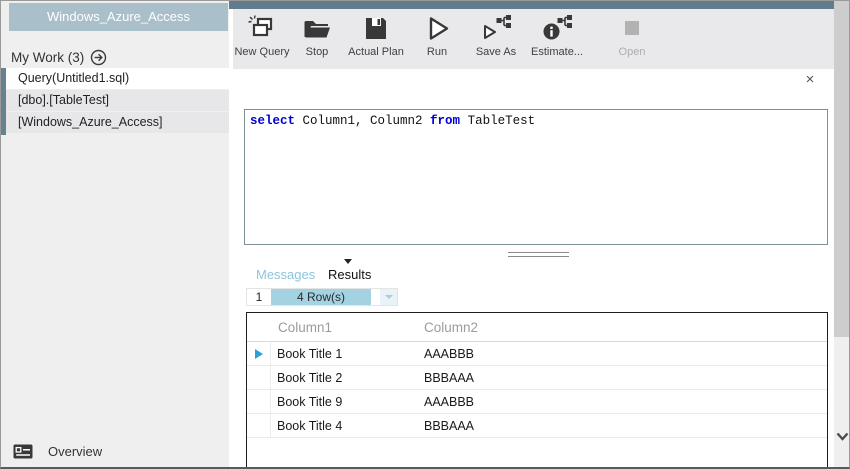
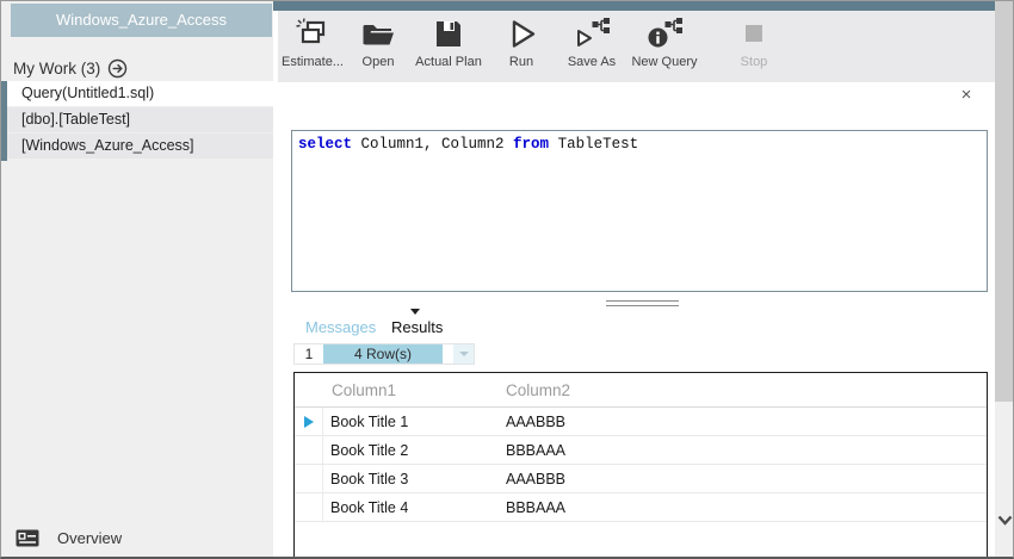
  Windows_Azure_Access
  My Work (3)
  Query(Untitled1.sql)
  [dbo].[TableTest]
  [Windows_Azure_Access]
  Overview
- New Query
+ Estimate...
- Stop
+ Open
  Actual Plan
  Run
  Save As
- Estimate...
+ New Query
- Open
+ Stop
  ×
  select Column1, Column2 from TableTest
  Messages
  Results
  1
  4 Row(s)
  Column1
  Column2
  Book Title 1
  AAABBB
  Book Title 2
  BBBAAA
- Book Title 9
+ Book Title 3
  AAABBB
  Book Title 4
  BBBAAA
